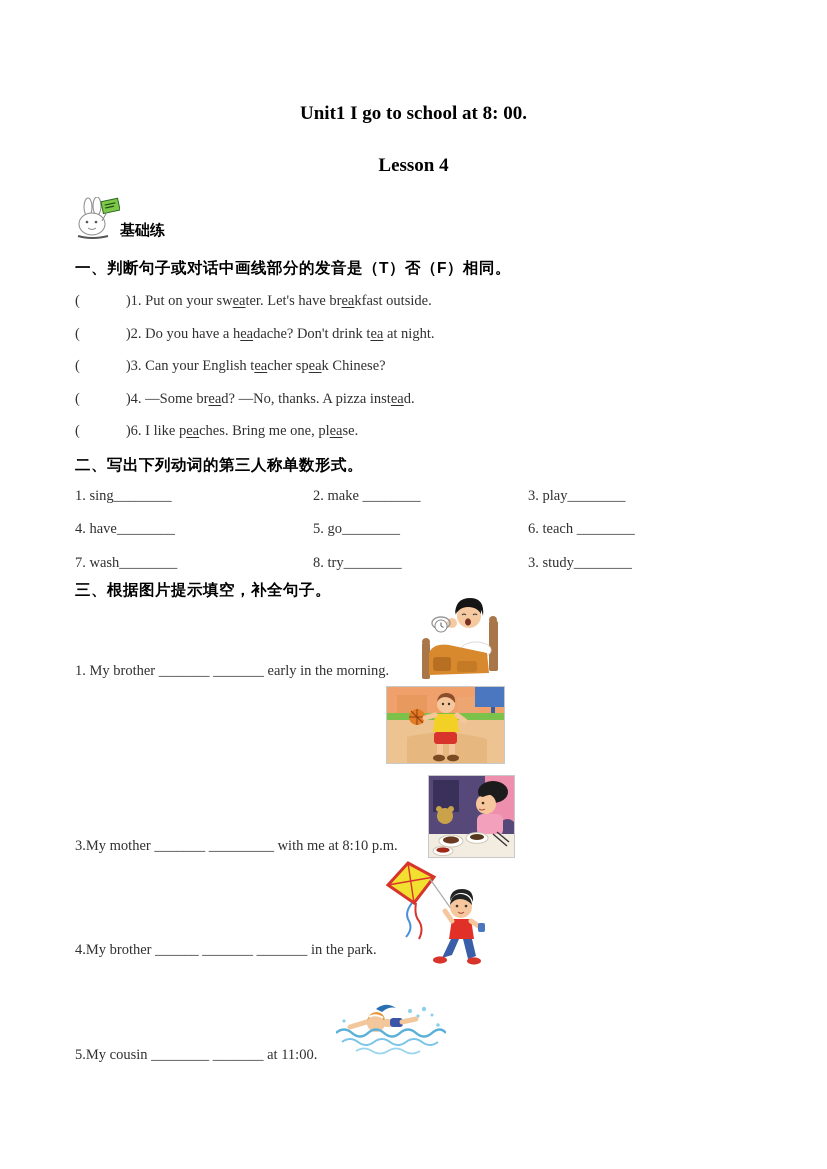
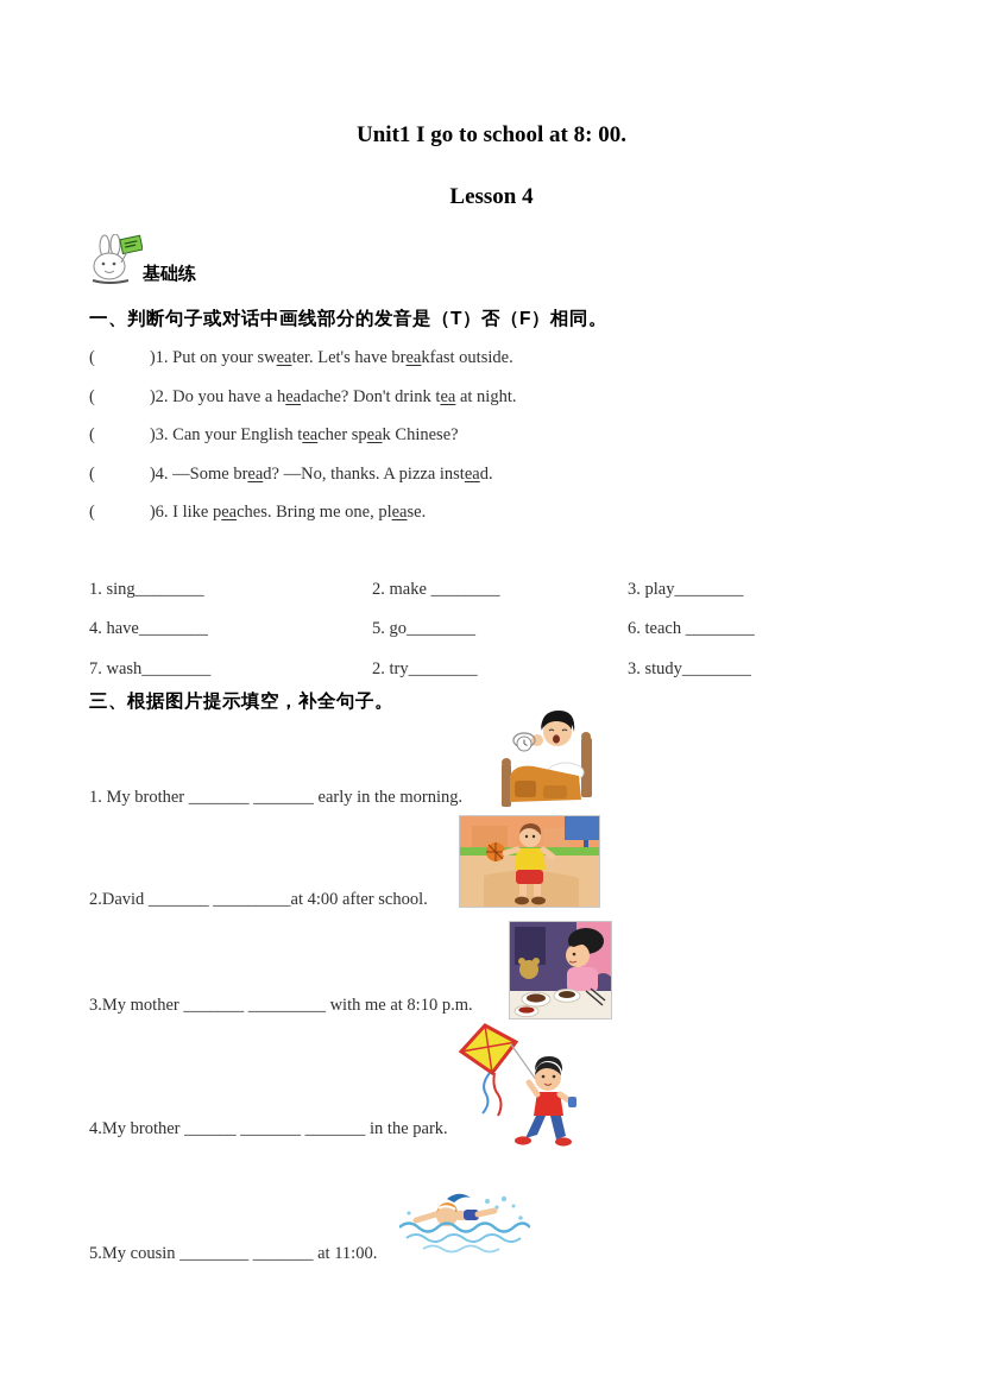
  Unit1 I go to school at 8: 00.
  Lesson 4
  基础练
  一、判断句子或对话中画线部分的发音是（T）否（F）相同。
  ( )1. Put on your sweater. Let's have breakfast outside.
  ( )2. Do you have a headache? Don't drink tea at night.
  ( )3. Can your English teacher speak Chinese?
  ( )4. —Some bread? —No, thanks. A pizza instead.
  ( )6. I like peaches. Bring me one, please.
- 二、写出下列动词的第三人称单数形式。
  1. sing________
  2. make ________
  3. play________
  4. have________
  5. go________
  6. teach ________
  7. wash________
- 8. try________
+ 2. try________
  3. study________
  三、根据图片提示填空，补全句子。
  1. My brother _______ _______ early in the morning.
+ 2.David _______ _________at 4:00 after school.
  3.My mother _______ _________ with me at 8:10 p.m.
  4.My brother ______ _______ _______ in the park.
  5.My cousin ________ _______ at 11:00.
